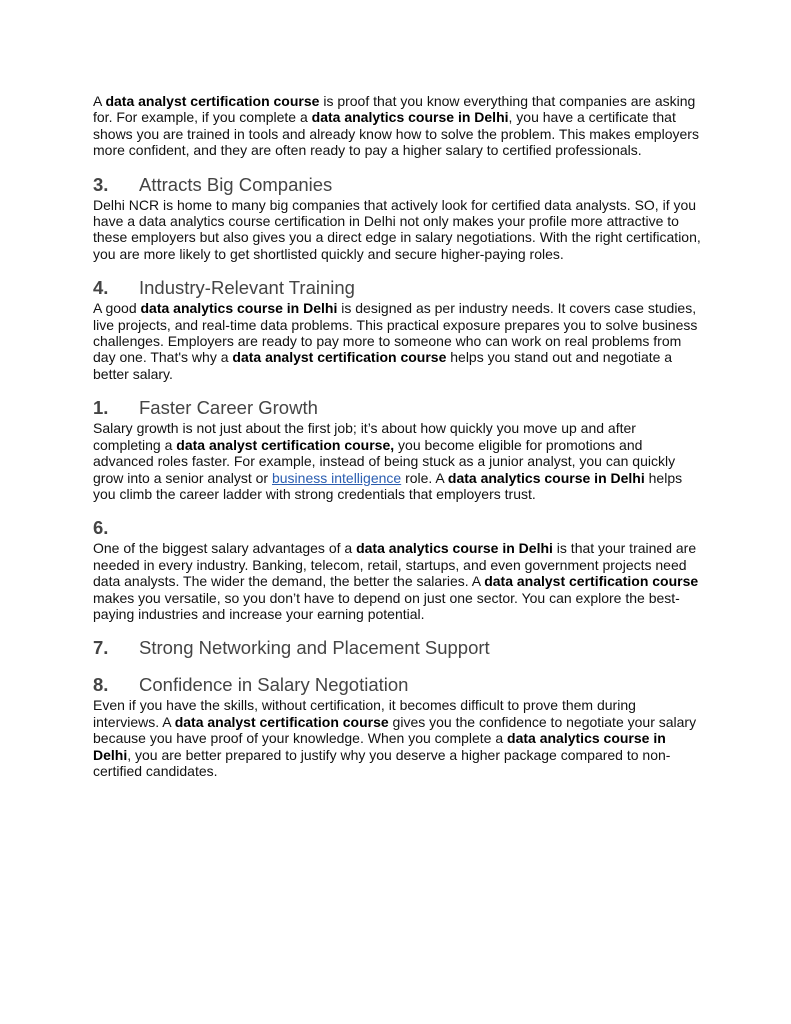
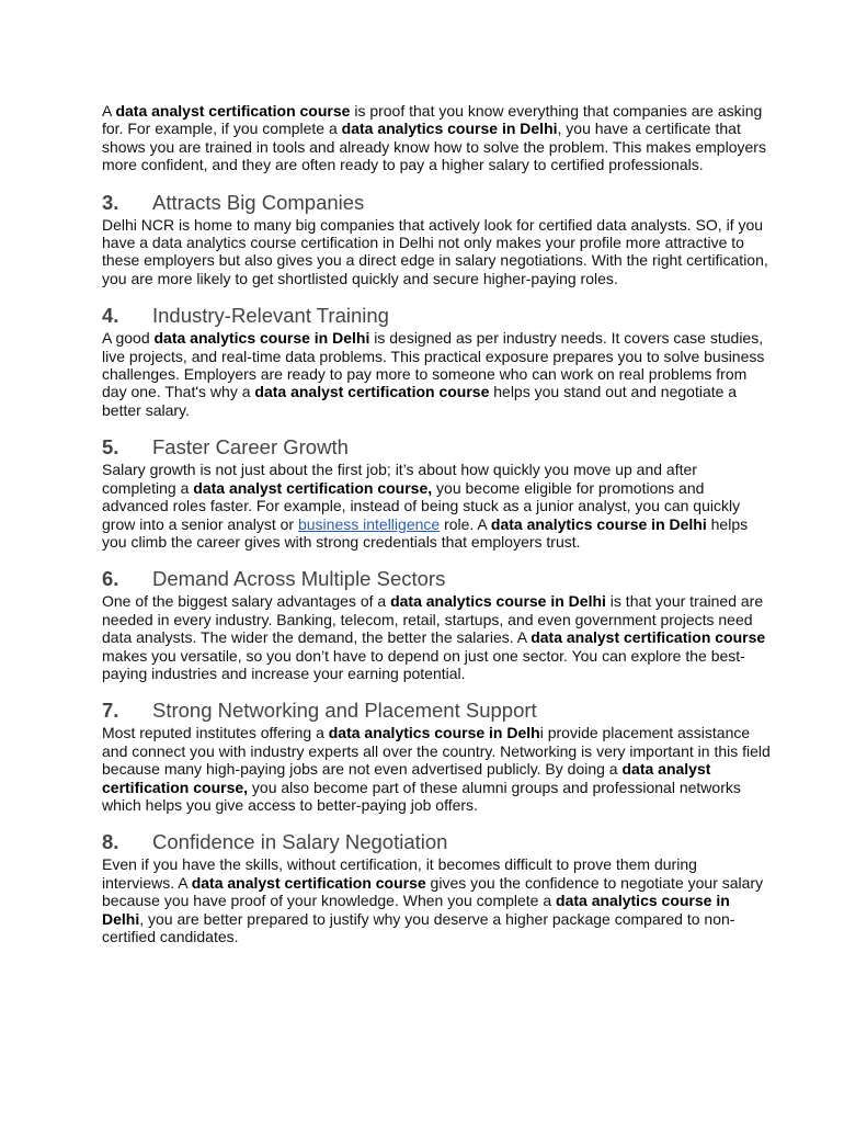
  A data analyst certification course is proof that you know everything that companies are asking for. For example, if you complete a data analytics course in Delhi, you have a certificate that shows you are trained in tools and already know how to solve the problem. This makes employers more confident, and they are often ready to pay a higher salary to certified professionals.
  3.
  Attracts Big Companies
  Delhi NCR is home to many big companies that actively look for certified data analysts. SO, if you have a data analytics course certification in Delhi not only makes your profile more attractive to these employers but also gives you a direct edge in salary negotiations. With the right certification, you are more likely to get shortlisted quickly and secure higher-paying roles.
  4.
  Industry-Relevant Training
  A good data analytics course in Delhi is designed as per industry needs. It covers case studies, live projects, and real-time data problems. This practical exposure prepares you to solve business challenges. Employers are ready to pay more to someone who can work on real problems from day one. That's why a data analyst certification course helps you stand out and negotiate a better salary.
- 1.
+ 5.
  Faster Career Growth
- Salary growth is not just about the first job; it’s about how quickly you move up and after completing a data analyst certification course, you become eligible for promotions and advanced roles faster. For example, instead of being stuck as a junior analyst, you can quickly grow into a senior analyst or business intelligence role. A data analytics course in Delhi helps you climb the career ladder with strong credentials that employers trust.
+ Salary growth is not just about the first job; it’s about how quickly you move up and after completing a data analyst certification course, you become eligible for promotions and advanced roles faster. For example, instead of being stuck as a junior analyst, you can quickly grow into a senior analyst or business intelligence role. A data analytics course in Delhi helps you climb the career gives with strong credentials that employers trust.
  6.
+ Demand Across Multiple Sectors
  One of the biggest salary advantages of a data analytics course in Delhi is that your trained are needed in every industry. Banking, telecom, retail, startups, and even government projects need data analysts. The wider the demand, the better the salaries. A data analyst certification course makes you versatile, so you don’t have to depend on just one sector. You can explore the best-paying industries and increase your earning potential.
  7.
  Strong Networking and Placement Support
+ Most reputed institutes offering a data analytics course in Delhi provide placement assistance and connect you with industry experts all over the country. Networking is very important in this field because many high-paying jobs are not even advertised publicly. By doing a data analyst certification course, you also become part of these alumni groups and professional networks which helps you give access to better-paying job offers.
  8.
  Confidence in Salary Negotiation
  Even if you have the skills, without certification, it becomes difficult to prove them during interviews. A data analyst certification course gives you the confidence to negotiate your salary because you have proof of your knowledge. When you complete a data analytics course in Delhi, you are better prepared to justify why you deserve a higher package compared to non-certified candidates.
